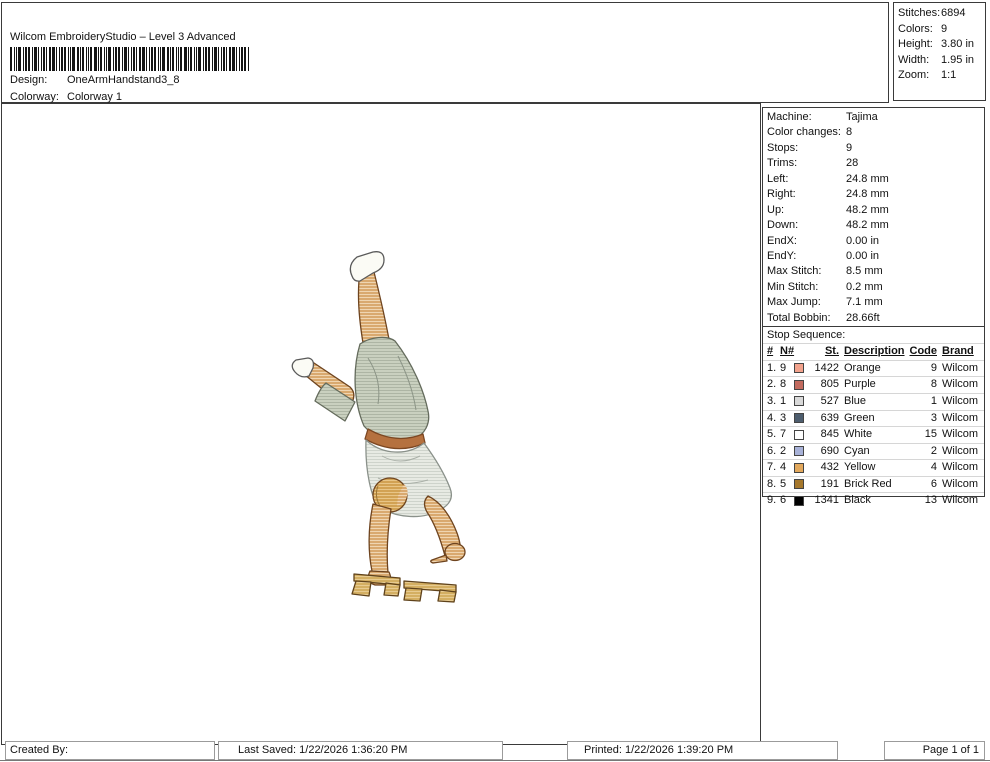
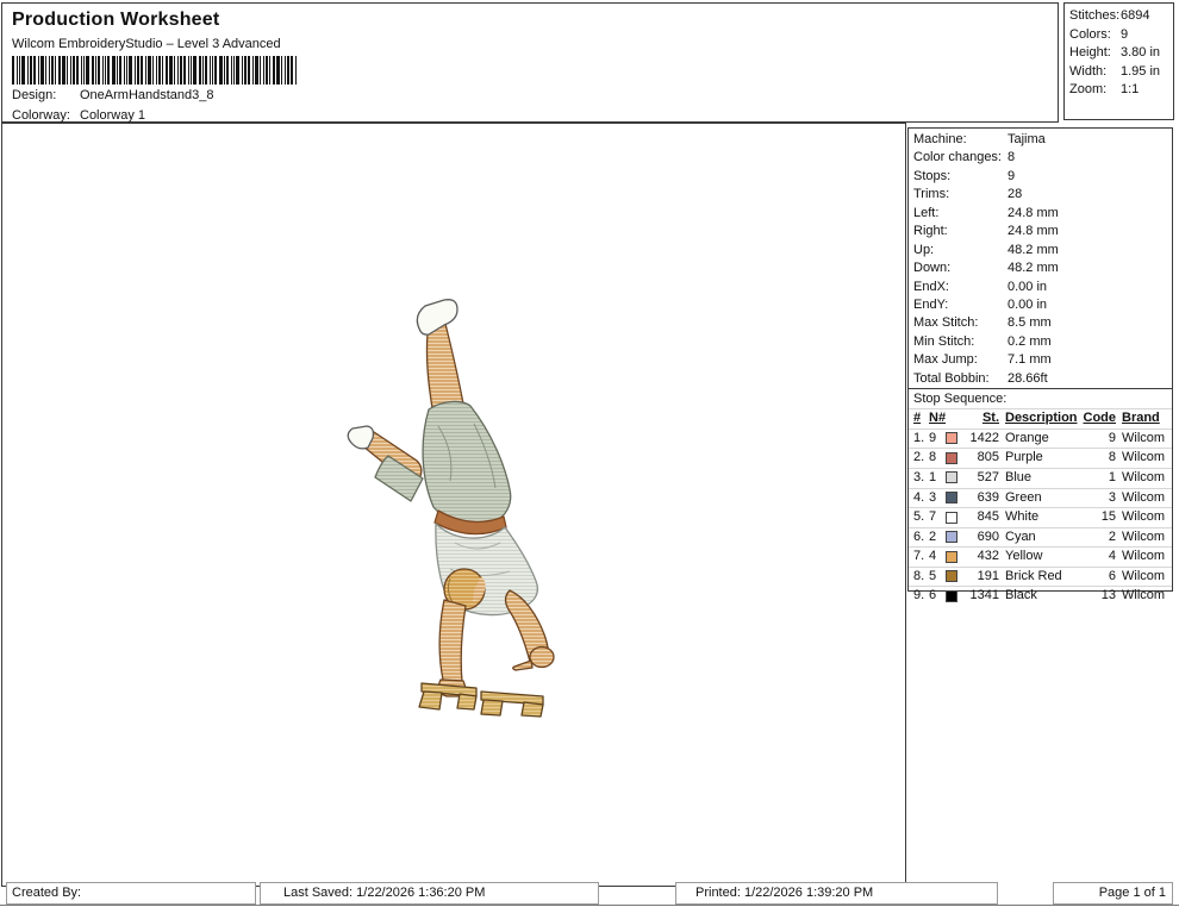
+ Production Worksheet
  Wilcom EmbroideryStudio – Level 3 Advanced
  Design: OneArmHandstand3_8
  Colorway: Colorway 1
  Stitches:
  6894
  Colors:
  9
  Height:
  3.80 in
  Width:
  1.95 in
  Zoom:
  1:1
  Machine:
  Tajima
  Color changes:
  8
  Stops:
  9
  Trims:
  28
  Left:
  24.8 mm
  Right:
  24.8 mm
  Up:
  48.2 mm
  Down:
  48.2 mm
  EndX:
  0.00 in
  EndY:
  0.00 in
  Max Stitch:
  8.5 mm
  Min Stitch:
  0.2 mm
  Max Jump:
  7.1 mm
  Total Bobbin:
  28.66ft
  Stop Sequence:
  #
  N#
  St.
  Description
  Code
  Brand
  1.
  9
  1422
  Orange
  9
  Wilcom
  2.
  8
  805
  Purple
  8
  Wilcom
  3.
  1
  527
  Blue
  1
  Wilcom
  4.
  3
  639
  Green
  3
  Wilcom
  5.
  7
  845
  White
  15
  Wilcom
  6.
  2
  690
  Cyan
  2
  Wilcom
  7.
  4
  432
  Yellow
  4
  Wilcom
  8.
  5
  191
  Brick Red
  6
  Wilcom
  9.
  6
  1341
  Black
  13
  Wilcom
  Created By:
  Last Saved: 1/22/2026 1:36:20 PM
  Printed: 1/22/2026 1:39:20 PM
  Page 1 of 1
